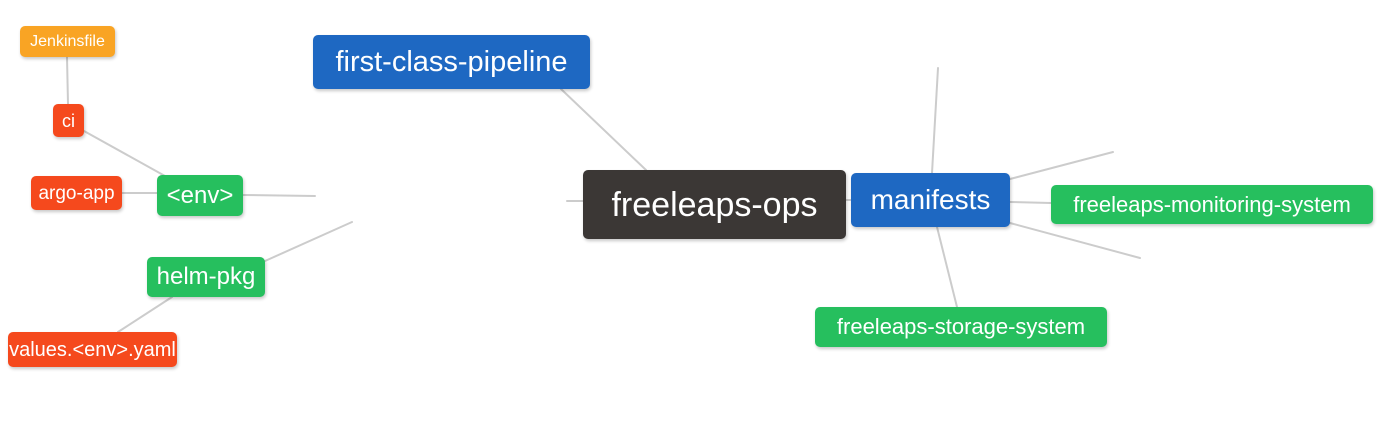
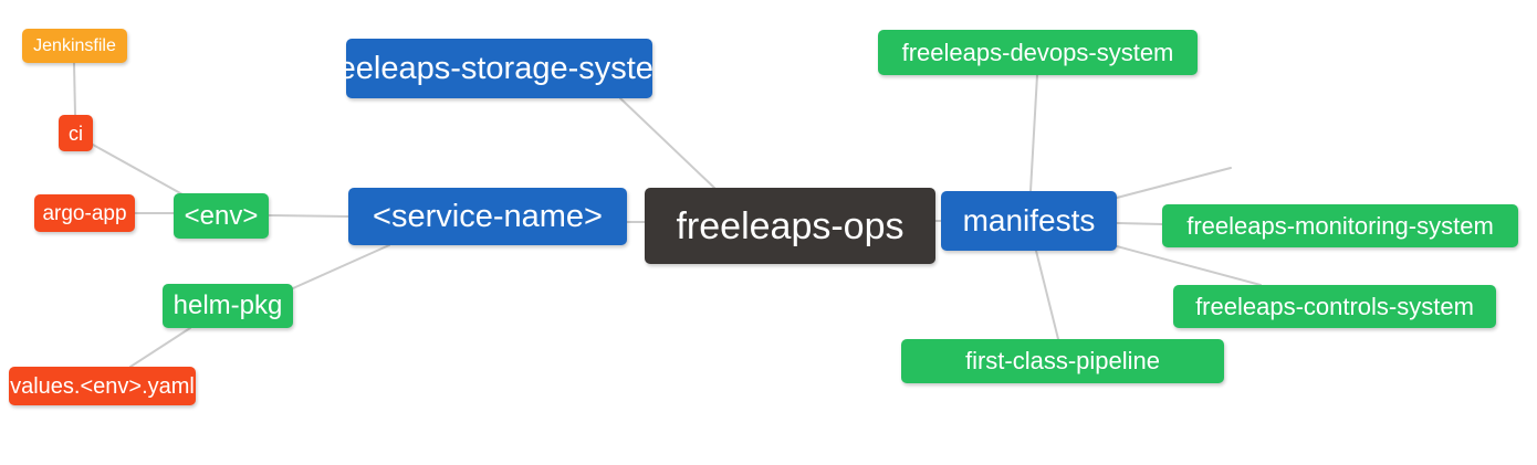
  Jenkinsfile
  ci
  argo-app
  <env>
  helm-pkg
  values.<env>.yaml
- first-class-pipeline
+ freeleaps-storage-system
+ <service-name>
  freeleaps-ops
  manifests
+ freeleaps-devops-system
  freeleaps-monitoring-system
+ freeleaps-controls-system
- freeleaps-storage-system
+ first-class-pipeline
